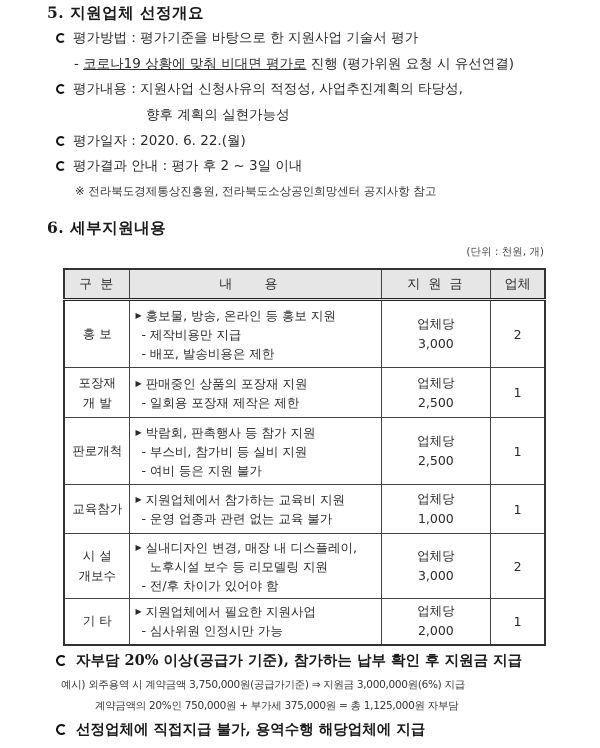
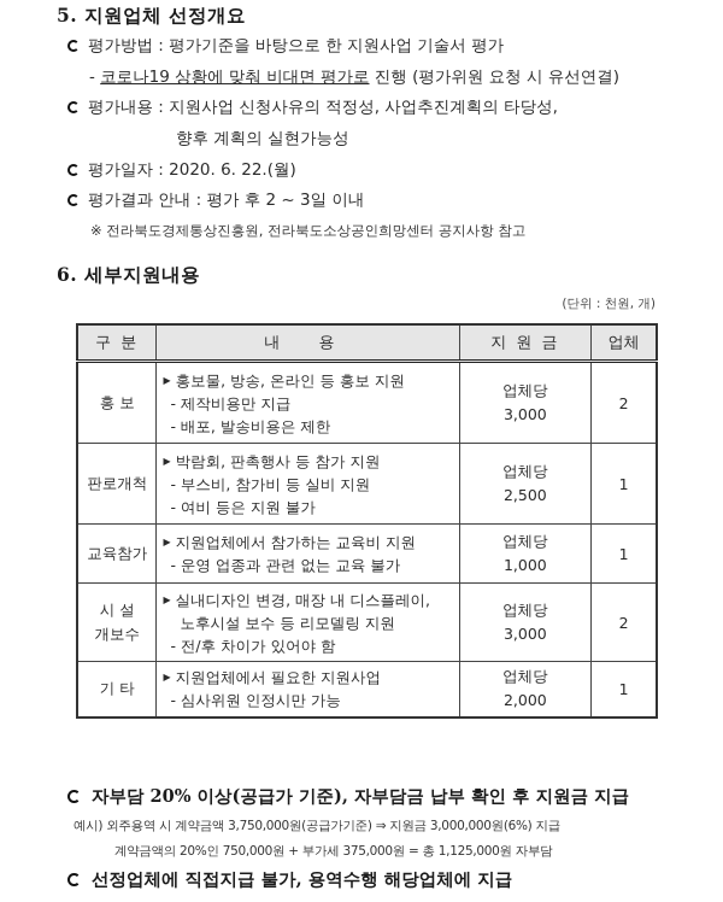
  5. 지원업체 선정개요
  평가방법 : 평가기준을 바탕으로 한 지원사업 기술서 평가
  - 코로나19 상황에 맞춰 비대면 평가로 진행 (평가위원 요청 시 유선연결)
  평가내용 : 지원사업 신청사유의 적정성, 사업추진계획의 타당성,
  향후 계획의 실현가능성
  평가일자 : 2020. 6. 22.(월)
  평가결과 안내 : 평가 후 2 ~ 3일 이내
  ※ 전라북도경제통상진흥원, 전라북도소상공인희망센터 공지사항 참고
  6. 세부지원내용
  (단위 : 천원, 개)
  구 분	내 용	지 원 금	업체
  홍 보	▶ 홍보물, 방송, 온라인 등 홍보 지원 - 제작비용만 지급 - 배포, 발송비용은 제한	업체당 3,000	2
- 포장재 개 발	▶ 판매중인 상품의 포장재 지원 - 일회용 포장재 제작은 제한	업체당 2,500	1
  판로개척	▶ 박람회, 판촉행사 등 참가 지원 - 부스비, 참가비 등 실비 지원 - 여비 등은 지원 불가	업체당 2,500	1
  교육참가	▶ 지원업체에서 참가하는 교육비 지원 - 운영 업종과 관련 없는 교육 불가	업체당 1,000	1
  시 설 개보수	▶ 실내디자인 변경, 매장 내 디스플레이, 노후시설 보수 등 리모델링 지원 - 전/후 차이가 있어야 함	업체당 3,000	2
  기 타	▶ 지원업체에서 필요한 지원사업 - 심사위원 인정시만 가능	업체당 2,000	1
- 자부담 20% 이상(공급가 기준), 참가하는 납부 확인 후 지원금 지급
+ 자부담 20% 이상(공급가 기준), 자부담금 납부 확인 후 지원금 지급
  예시) 외주용역 시 계약금액 3,750,000원(공급가기준) ⇒ 지원금 3,000,000원(6%) 지급
  계약금액의 20%인 750,000원 + 부가세 375,000원 = 총 1,125,000원 자부담
  선정업체에 직접지급 불가, 용역수행 해당업체에 지급
